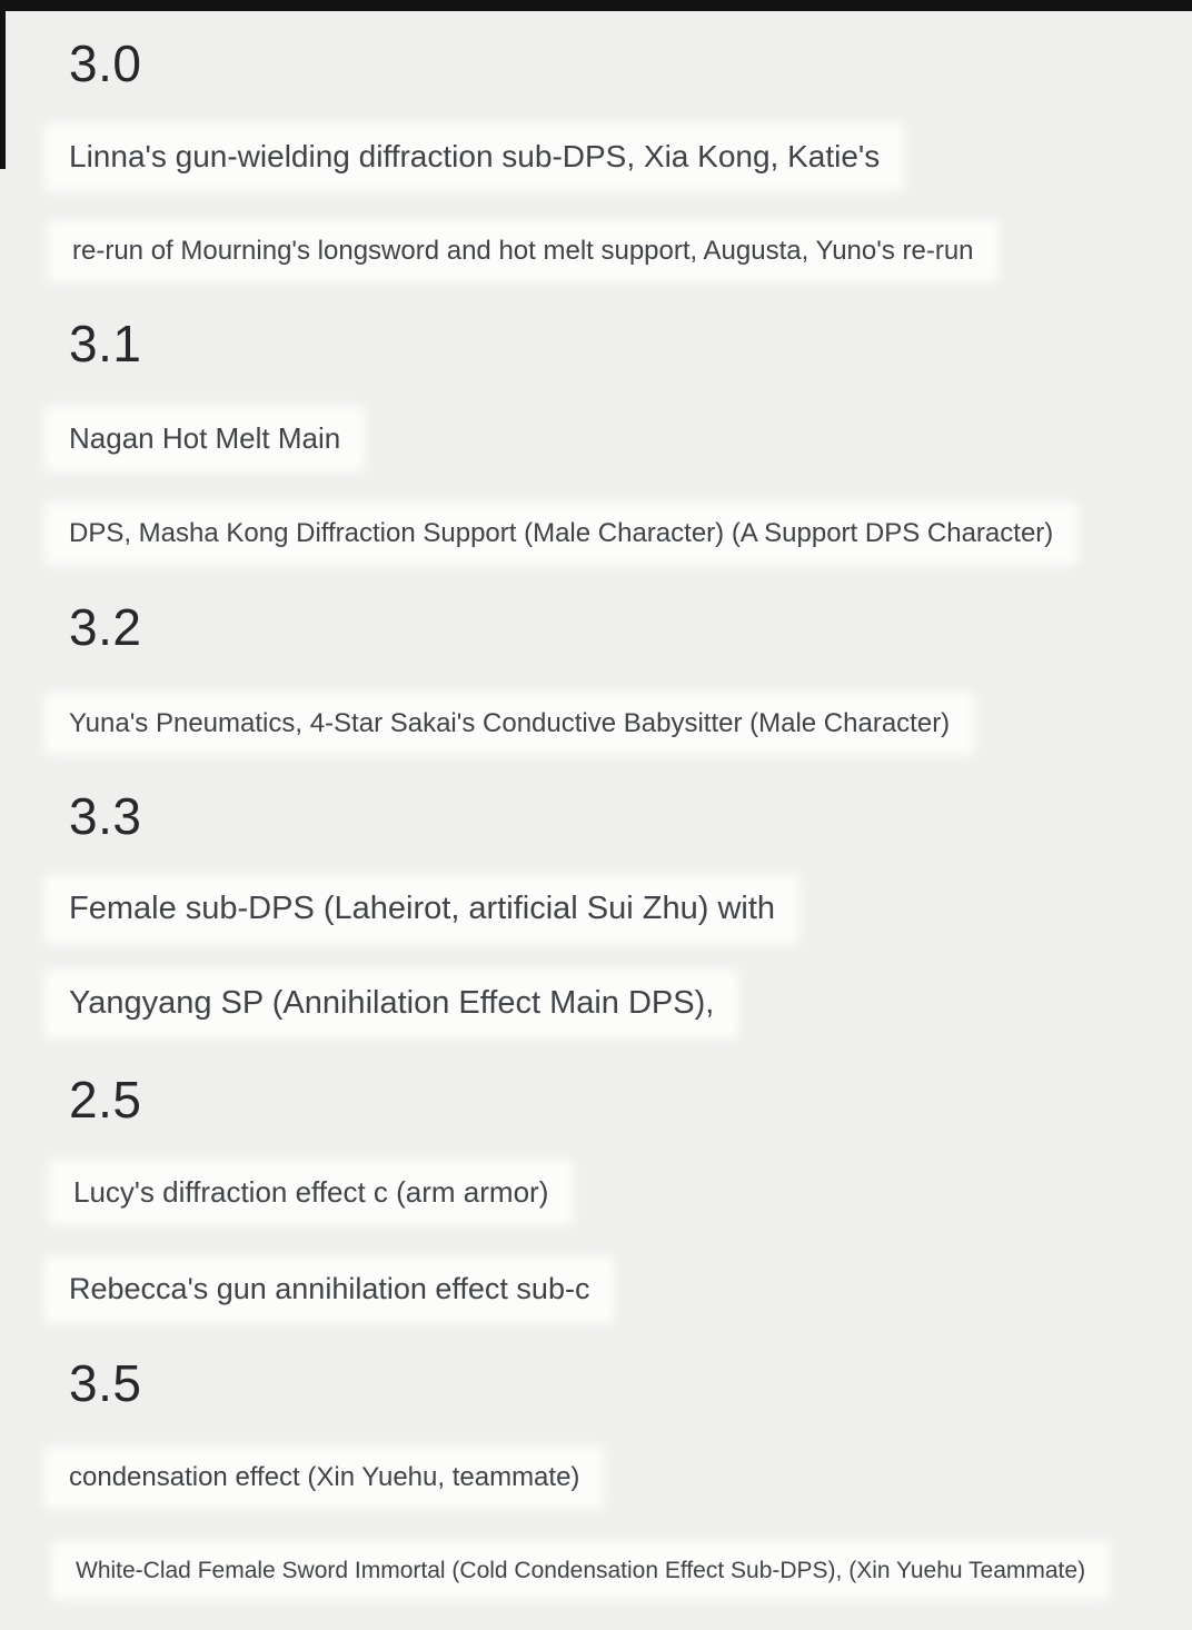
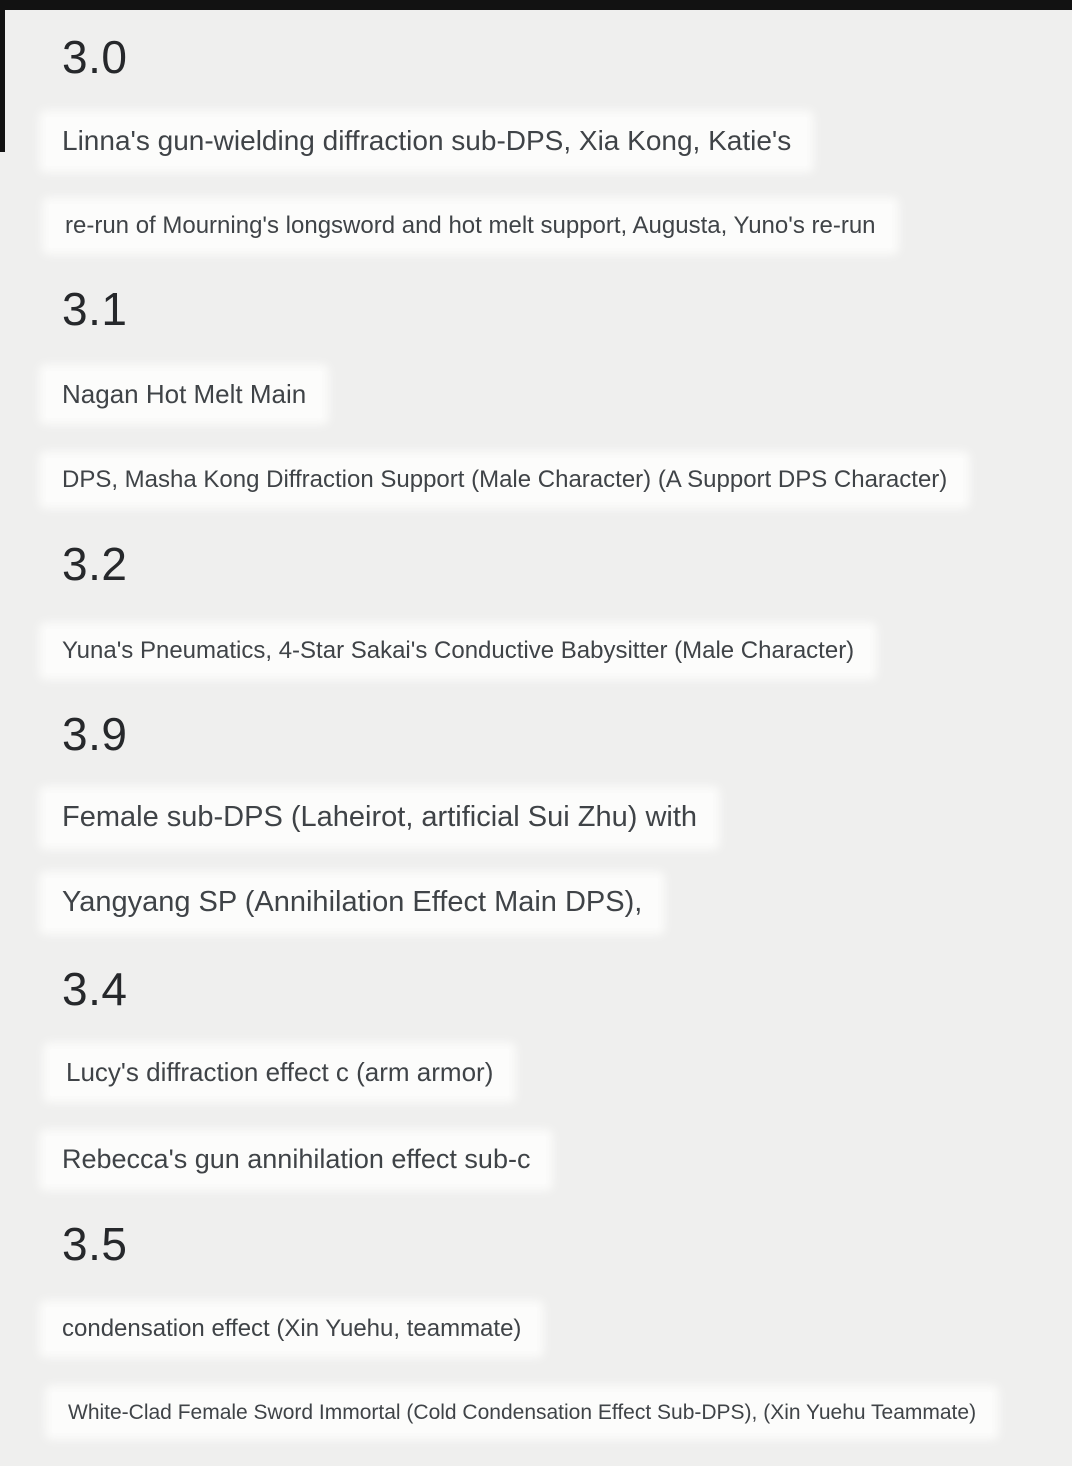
  3.0
  Linna's gun-wielding diffraction sub-DPS, Xia Kong, Katie's
  re-run of Mourning's longsword and hot melt support, Augusta, Yuno's re-run
  3.1
  Nagan Hot Melt Main
  DPS, Masha Kong Diffraction Support (Male Character) (A Support DPS Character)
  3.2
  Yuna's Pneumatics, 4-Star Sakai's Conductive Babysitter (Male Character)
- 3.3
+ 3.9
  Female sub-DPS (Laheirot, artificial Sui Zhu) with
  Yangyang SP (Annihilation Effect Main DPS),
- 2.5
+ 3.4
  Lucy's diffraction effect c (arm armor)
  Rebecca's gun annihilation effect sub-c
  3.5
  condensation effect (Xin Yuehu, teammate)
  White-Clad Female Sword Immortal (Cold Condensation Effect Sub-DPS), (Xin Yuehu Teammate)
